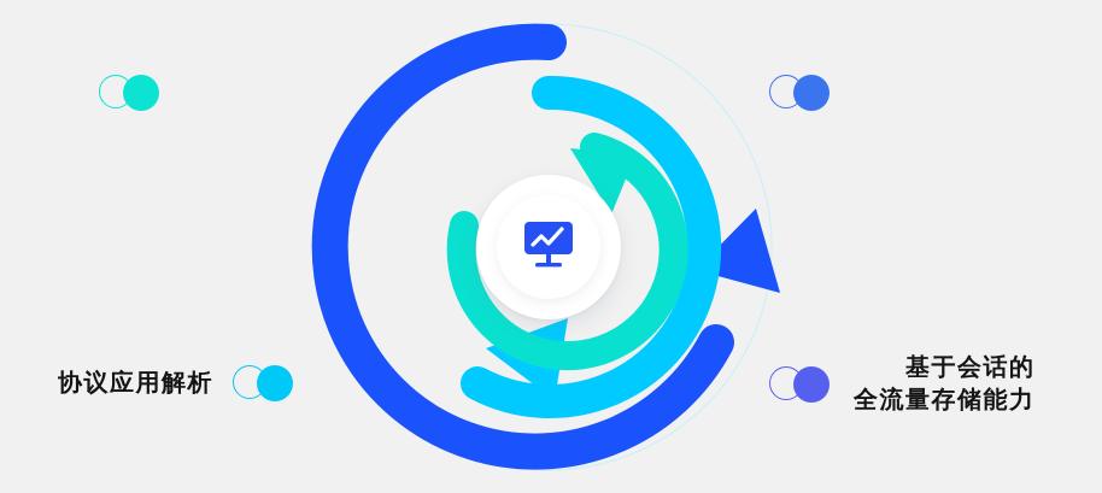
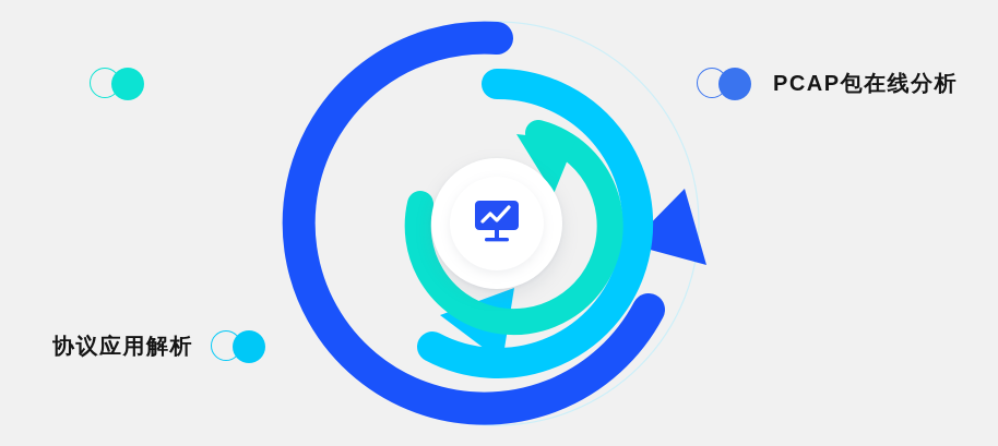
+ PCAP包在线分析
  协议应用解析
- 基于会话的
- 全流量存储能力
